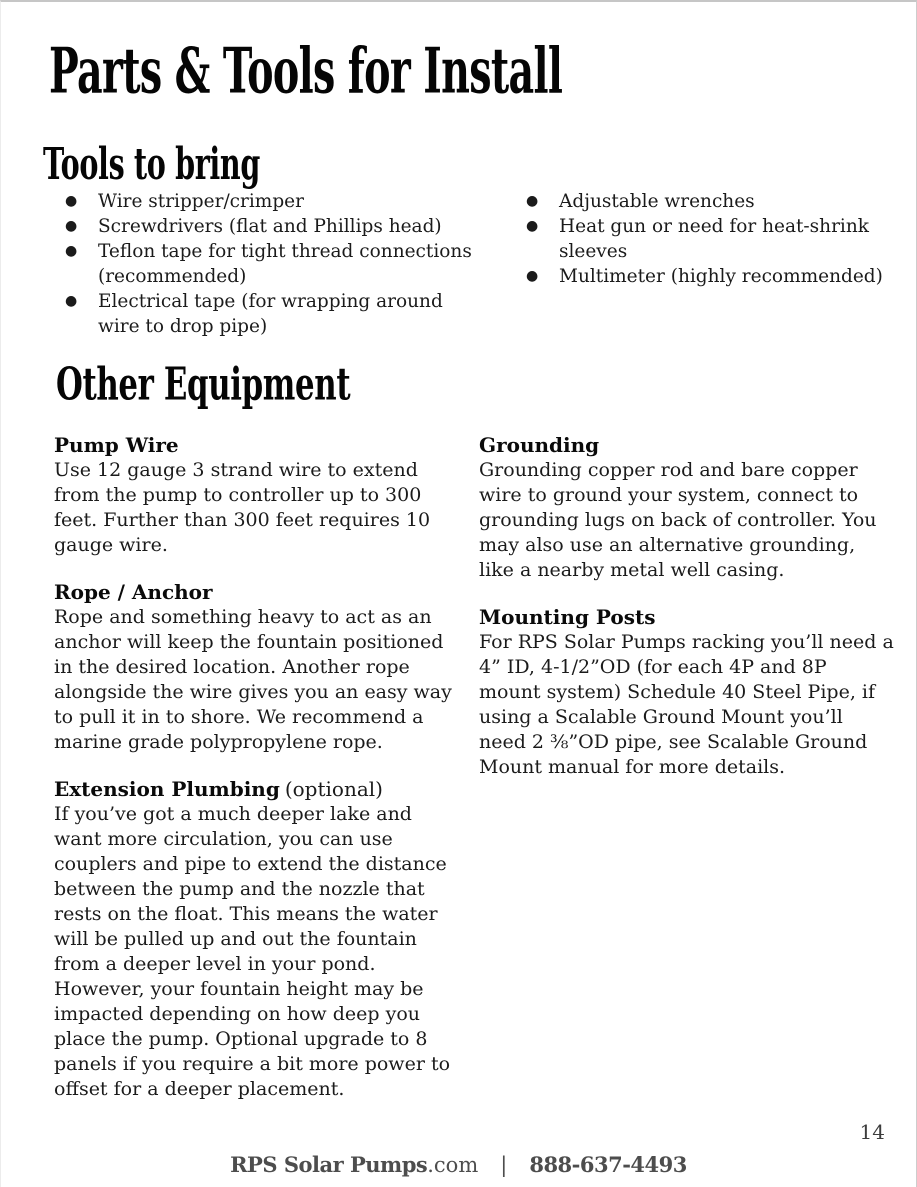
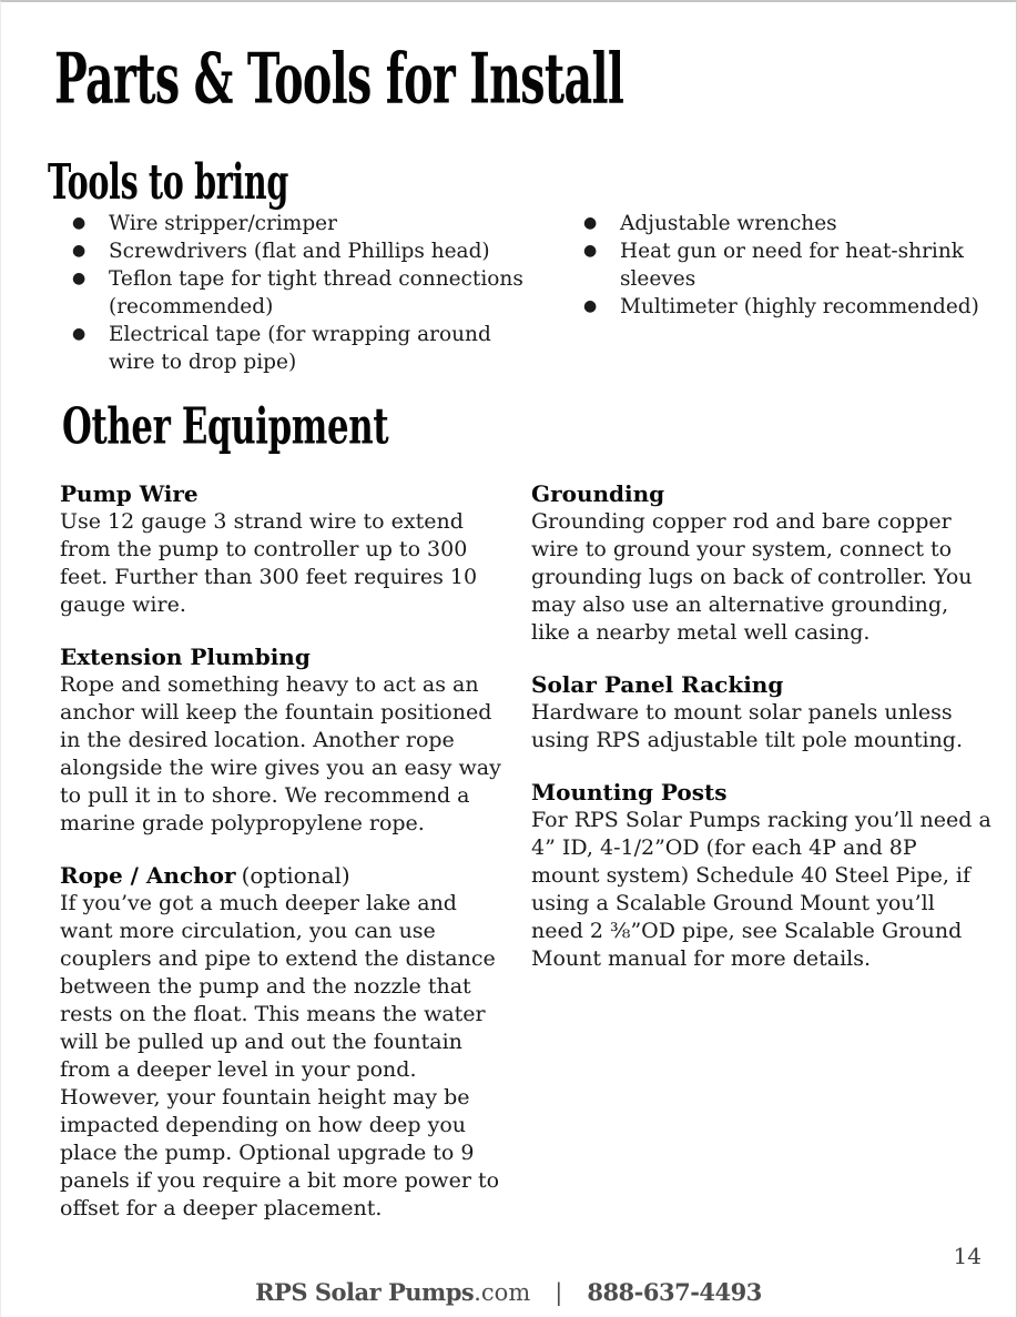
  Parts & Tools for Install
  Tools to bring
  ●
  Wire stripper/crimper
  ●
  Screwdrivers (flat and Phillips head)
  ●
  Teflon tape for tight thread connections (recommended)
  ●
  Electrical tape (for wrapping around wire to drop pipe)
  ●
  Adjustable wrenches
  ●
  Heat gun or need for heat-shrink sleeves
  ●
  Multimeter (highly recommended)
  Other Equipment
  Pump Wire
  Use 12 gauge 3 strand wire to extend from the pump to controller up to 300 feet. Further than 300 feet requires 10 gauge wire.
- Rope / Anchor
+ Extension Plumbing
  Rope and something heavy to act as an anchor will keep the fountain positioned in the desired location. Another rope alongside the wire gives you an easy way to pull it in to shore. We recommend a marine grade polypropylene rope.
- Extension Plumbing (optional)
+ Rope / Anchor (optional)
- If you’ve got a much deeper lake and want more circulation, you can use couplers and pipe to extend the distance between the pump and the nozzle that rests on the float. This means the water will be pulled up and out the fountain from a deeper level in your pond. However, your fountain height may be impacted depending on how deep you place the pump. Optional upgrade to 8 panels if you require a bit more power to offset for a deeper placement.
+ If you’ve got a much deeper lake and want more circulation, you can use couplers and pipe to extend the distance between the pump and the nozzle that rests on the float. This means the water will be pulled up and out the fountain from a deeper level in your pond. However, your fountain height may be impacted depending on how deep you place the pump. Optional upgrade to 9 panels if you require a bit more power to offset for a deeper placement.
  Grounding
  Grounding copper rod and bare copper wire to ground your system, connect to grounding lugs on back of controller. You may also use an alternative grounding, like a nearby metal well casing.
+ Solar Panel Racking
+ Hardware to mount solar panels unless using RPS adjustable tilt pole mounting.
  Mounting Posts
  For RPS Solar Pumps racking you’ll need a 4” ID, 4-1/2”OD (for each 4P and 8P mount system) Schedule 40 Steel Pipe, if using a Scalable Ground Mount you’ll need 2 ⅜”OD pipe, see Scalable Ground Mount manual for more details.
  14
  RPS Solar Pumps.com | 888-637-4493
